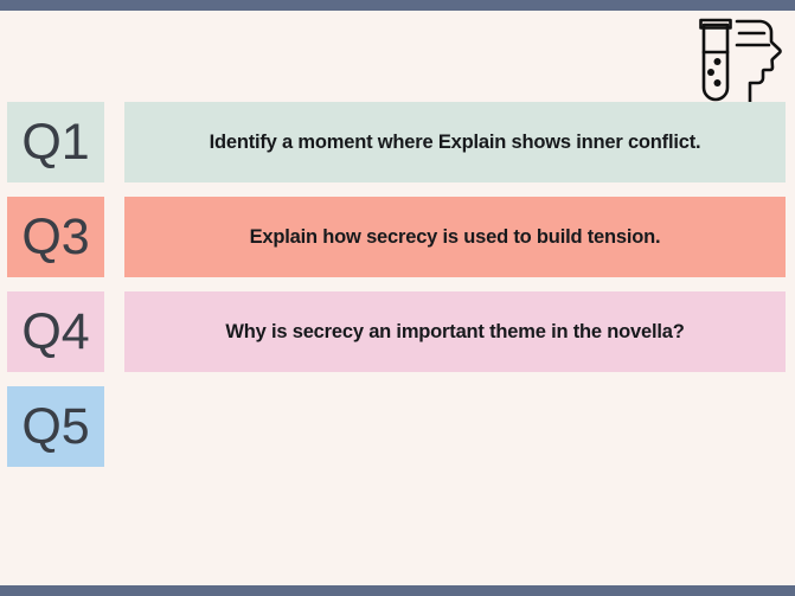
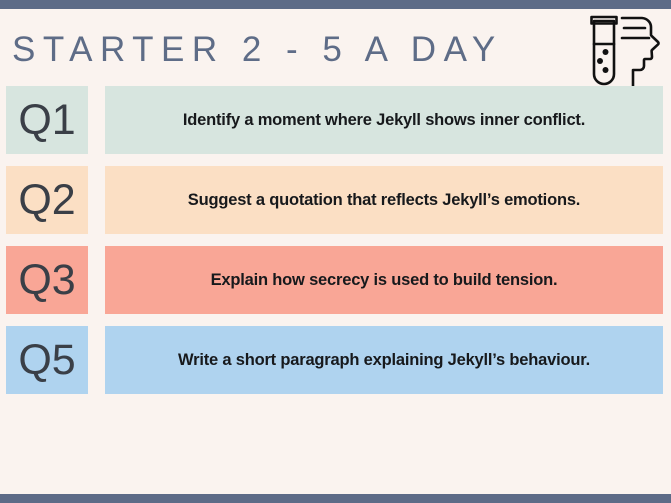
+ STARTER 2 - 5 A DAY
  Q1
- Identify a moment where Explain shows inner conflict.
+ Identify a moment where Jekyll shows inner conflict.
+ Q2
+ Suggest a quotation that reflects Jekyll’s emotions.
  Q3
  Explain how secrecy is used to build tension.
- Q4
- Why is secrecy an important theme in the novella?
  Q5
+ Write a short paragraph explaining Jekyll’s behaviour.
